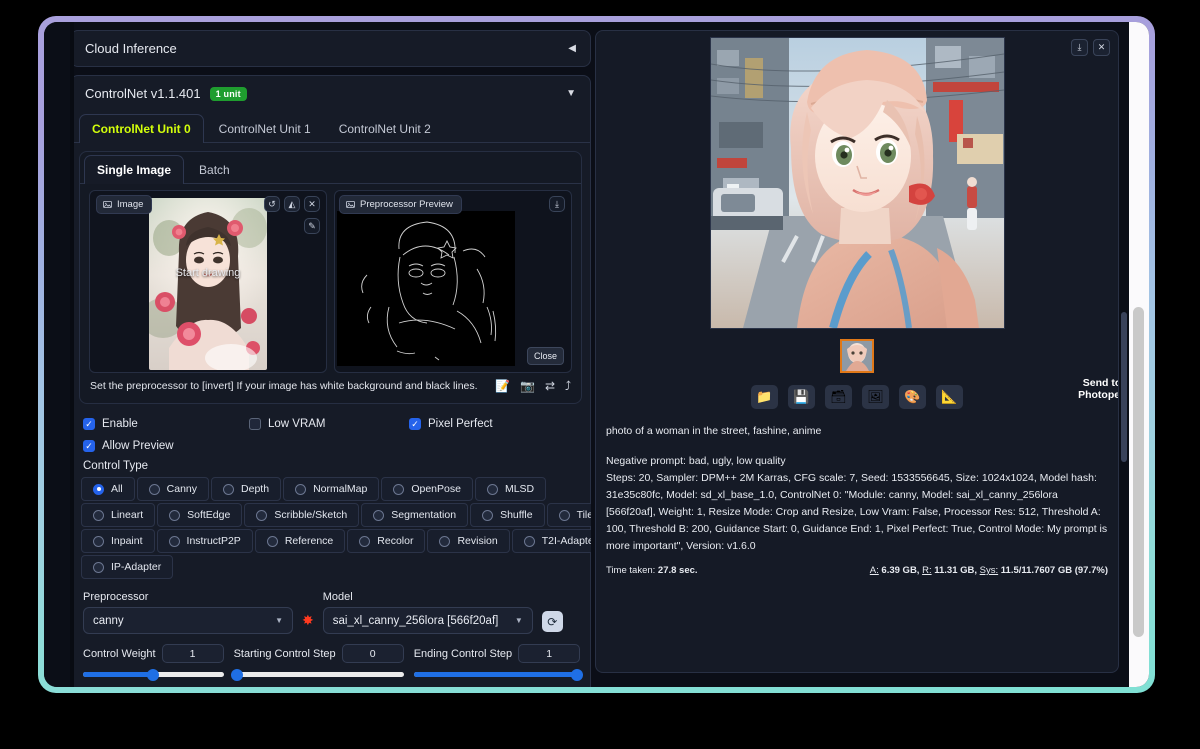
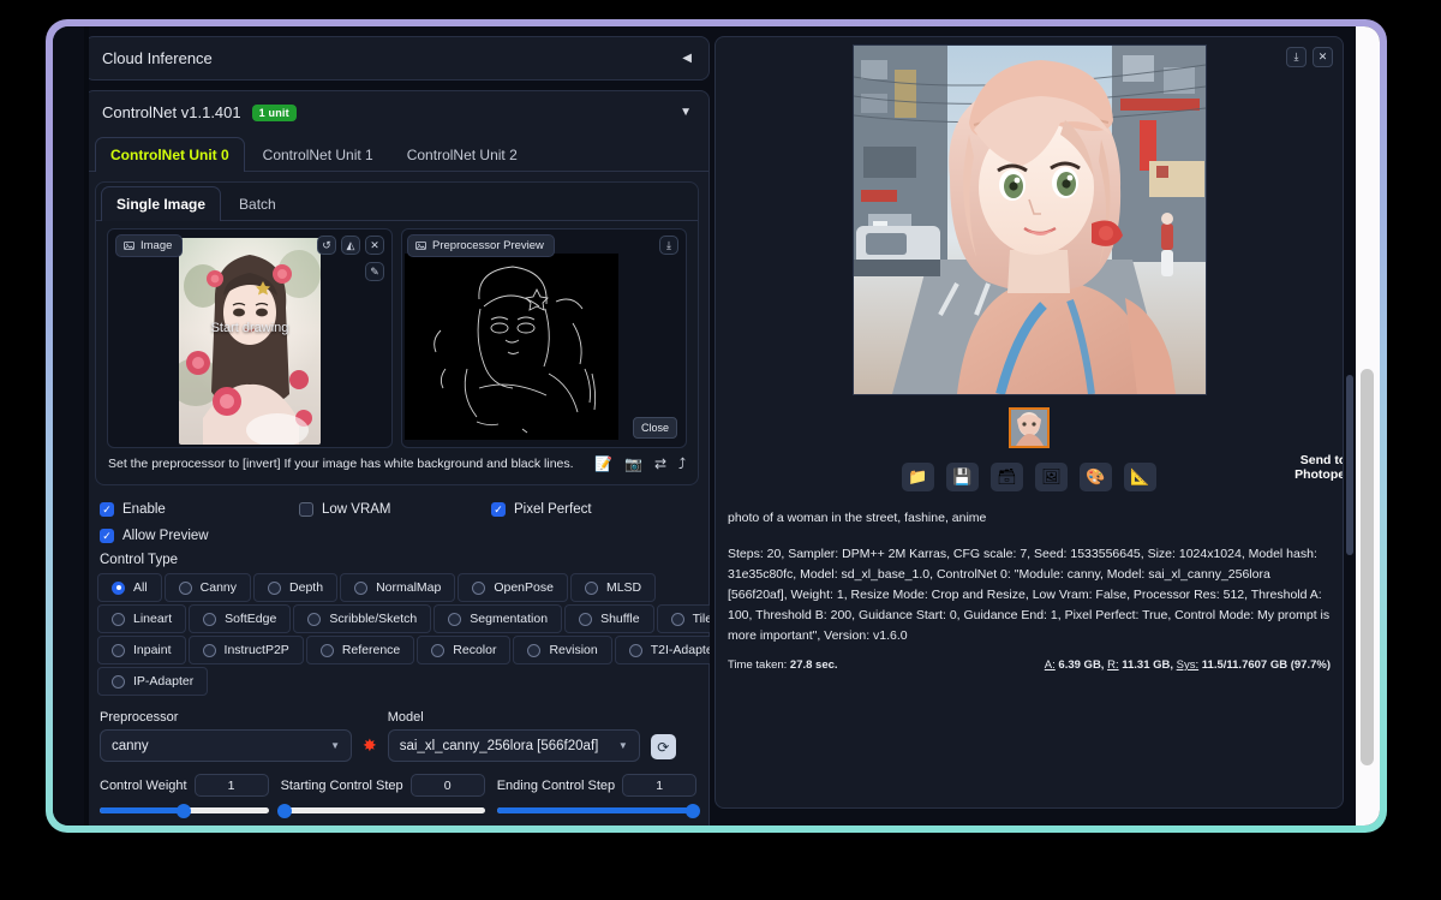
  Cloud Inference
  ◀
  ControlNet v1.1.401
  1 unit
  ▼
  ControlNet Unit 0
  ControlNet Unit 1
  ControlNet Unit 2
  Single Image
  Batch
  Image
  ↺
  ◭
  ✕
  ✎
  Start drawing
  Preprocessor Preview
  ⤓
  Close
  Set the preprocessor to [invert] If your image has white background and black lines.
  📝
  📷
  ⇄
  ⤴
  ✓
  Enable
  Low VRAM
  ✓
  Pixel Perfect
  ✓
  Allow Preview
  Control Type
  All
  Canny
  Depth
  NormalMap
  OpenPose
  MLSD
  Lineart
  SoftEdge
  Scribble/Sketch
  Segmentation
  Shuffle
  Tile
  Inpaint
  InstructP2P
  Reference
  Recolor
  Revision
  T2I-Adapte
  IP-Adapter
  Preprocessor
  canny
  ▼
  ✸
  Model
  sai_xl_canny_256lora [566f20af]
  ▼
  ⟳
  Control Weight
  1
  Starting Control Step
  0
  Ending Control Step
  1
  ⤓
  ✕
  📁
  💾
  🗃
  🖼
  🎨
  📐
  Send t
  Photope
  photo of a woman in the street, fashine, anime
- Negative prompt: bad, ugly, low quality
  Steps: 20, Sampler: DPM++ 2M Karras, CFG scale: 7, Seed: 1533556645, Size: 1024x1024, Model hash: 31e35c80fc, Model: sd_xl_base_1.0, ControlNet 0: "Module: canny, Model: sai_xl_canny_256lora [566f20af], Weight: 1, Resize Mode: Crop and Resize, Low Vram: False, Processor Res: 512, Threshold A: 100, Threshold B: 200, Guidance Start: 0, Guidance End: 1, Pixel Perfect: True, Control Mode: My prompt is more important", Version: v1.6.0
  Time taken: 27.8 sec.
  A: 6.39 GB, R: 11.31 GB, Sys: 11.5/11.7607 GB (97.7%)
